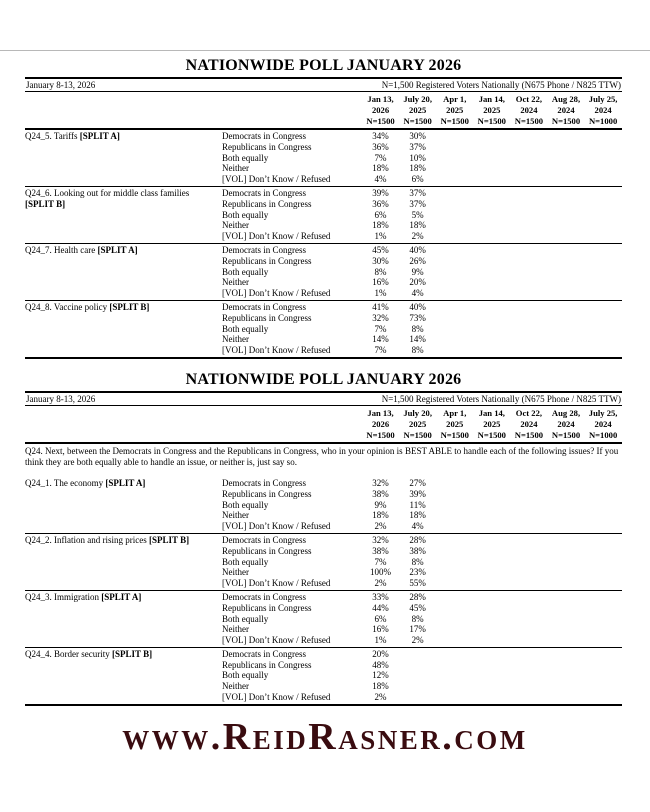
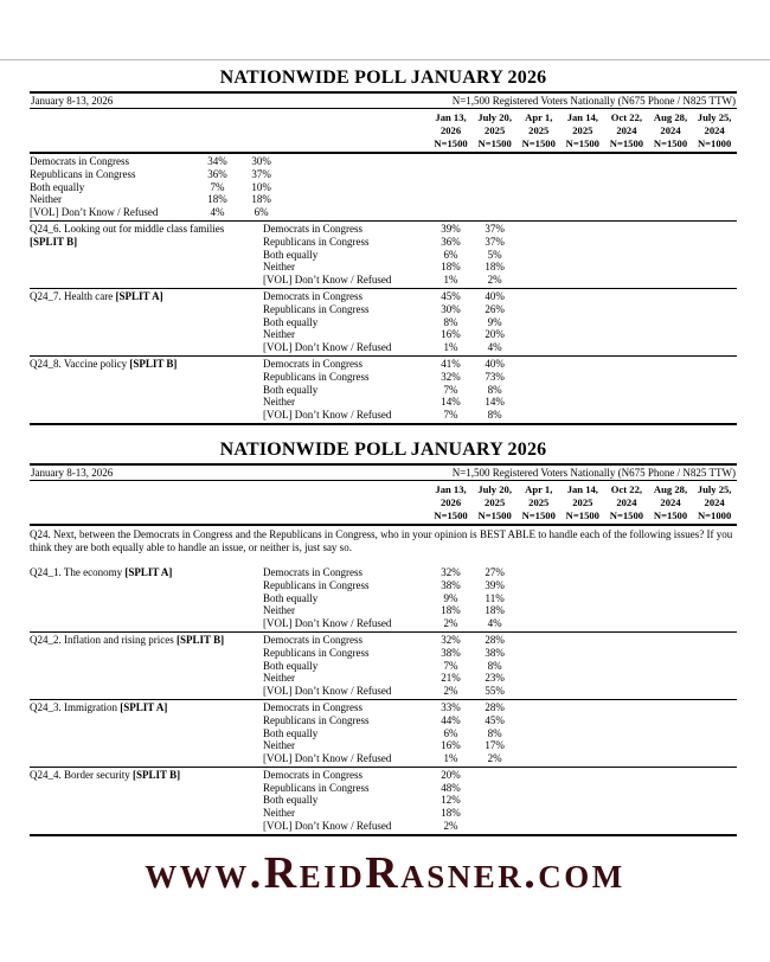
  NATIONWIDE POLL JANUARY 2026
  January 8-13, 2026
  N=1,500 Registered Voters Nationally (N675 Phone / N825 TTW)
  Jan 13,
  2026
  N=1500
  July 20,
  2025
  N=1500
  Apr 1,
  2025
  N=1500
  Jan 14,
  2025
  N=1500
  Oct 22,
  2024
  N=1500
  Aug 28,
  2024
  N=1500
  July 25,
  2024
  N=1000
- Q24_5. Tariffs [SPLIT A]
  Democrats in Congress
  34%
  30%
  Republicans in Congress
  36%
  37%
  Both equally
  7%
  10%
  Neither
  18%
  18%
  [VOL] Don’t Know / Refused
  4%
  6%
  Q24_6. Looking out for middle class families [SPLIT B]
  Democrats in Congress
  39%
  37%
  Republicans in Congress
  36%
  37%
  Both equally
  6%
  5%
  Neither
  18%
  18%
  [VOL] Don’t Know / Refused
  1%
  2%
  Q24_7. Health care [SPLIT A]
  Democrats in Congress
  45%
  40%
  Republicans in Congress
  30%
  26%
  Both equally
  8%
  9%
  Neither
  16%
  20%
  [VOL] Don’t Know / Refused
  1%
  4%
  Q24_8. Vaccine policy [SPLIT B]
  Democrats in Congress
  41%
  40%
  Republicans in Congress
  32%
  73%
  Both equally
  7%
  8%
  Neither
  14%
  14%
  [VOL] Don’t Know / Refused
  7%
  8%
  NATIONWIDE POLL JANUARY 2026
  January 8-13, 2026
  N=1,500 Registered Voters Nationally (N675 Phone / N825 TTW)
  Jan 13,
  2026
  N=1500
  July 20,
  2025
  N=1500
  Apr 1,
  2025
  N=1500
  Jan 14,
  2025
  N=1500
  Oct 22,
  2024
  N=1500
  Aug 28,
  2024
  N=1500
  July 25,
  2024
  N=1000
  Q24. Next, between the Democrats in Congress and the Republicans in Congress, who in your opinion is BEST ABLE to handle each of the following issues? If you think they are both equally able to handle an issue, or neither is, just say so.
  Q24_1. The economy [SPLIT A]
  Democrats in Congress
  32%
  27%
  Republicans in Congress
  38%
  39%
  Both equally
  9%
  11%
  Neither
  18%
  18%
  [VOL] Don’t Know / Refused
  2%
  4%
  Q24_2. Inflation and rising prices [SPLIT B]
  Democrats in Congress
  32%
  28%
  Republicans in Congress
  38%
  38%
  Both equally
  7%
  8%
  Neither
- 100%
+ 21%
  23%
  [VOL] Don’t Know / Refused
  2%
  55%
  Q24_3. Immigration [SPLIT A]
  Democrats in Congress
  33%
  28%
  Republicans in Congress
  44%
  45%
  Both equally
  6%
  8%
  Neither
  16%
  17%
  [VOL] Don’t Know / Refused
  1%
  2%
  Q24_4. Border security [SPLIT B]
  Democrats in Congress
  20%
  Republicans in Congress
  48%
  Both equally
  12%
  Neither
  18%
  [VOL] Don’t Know / Refused
  2%
  www.ReidRasner.com
